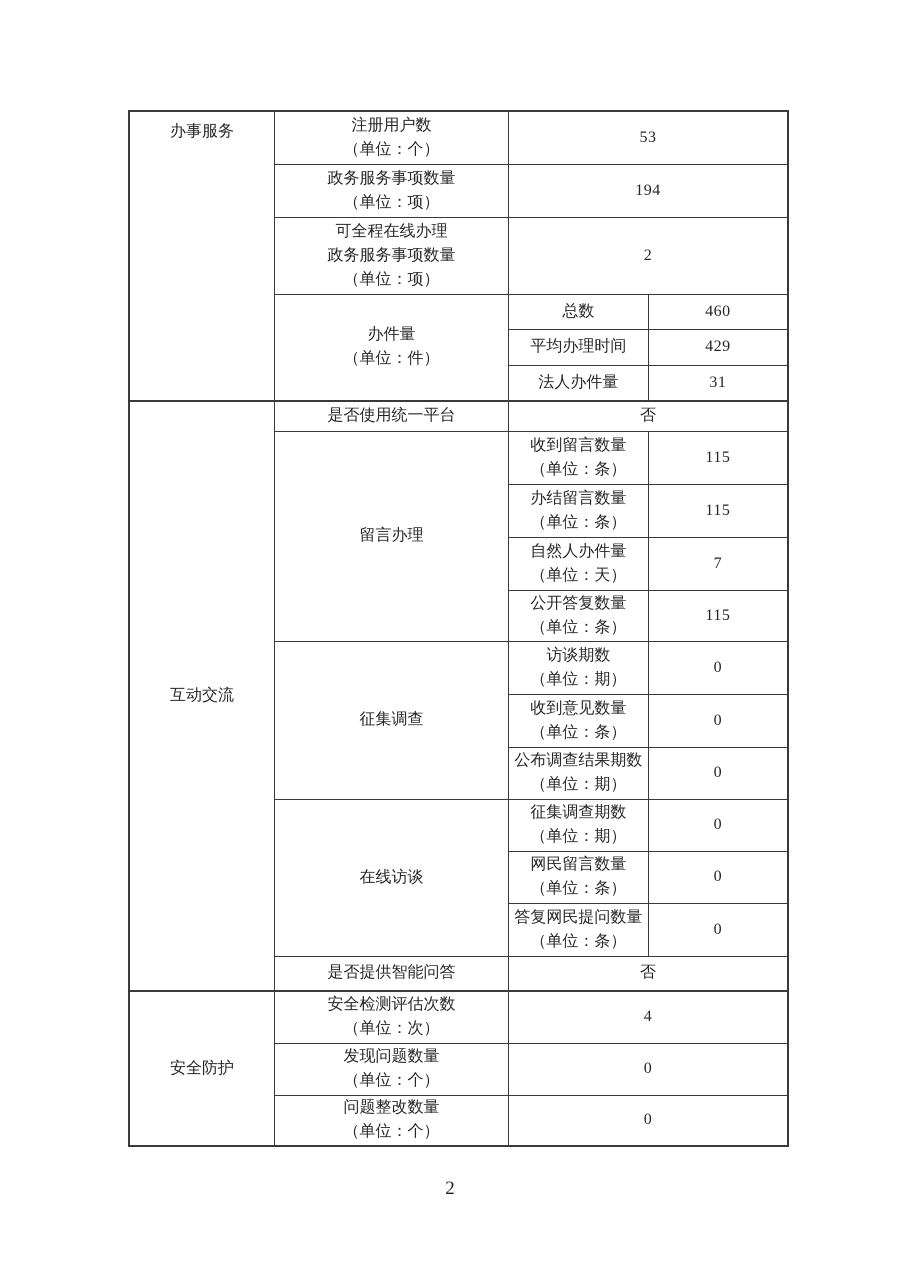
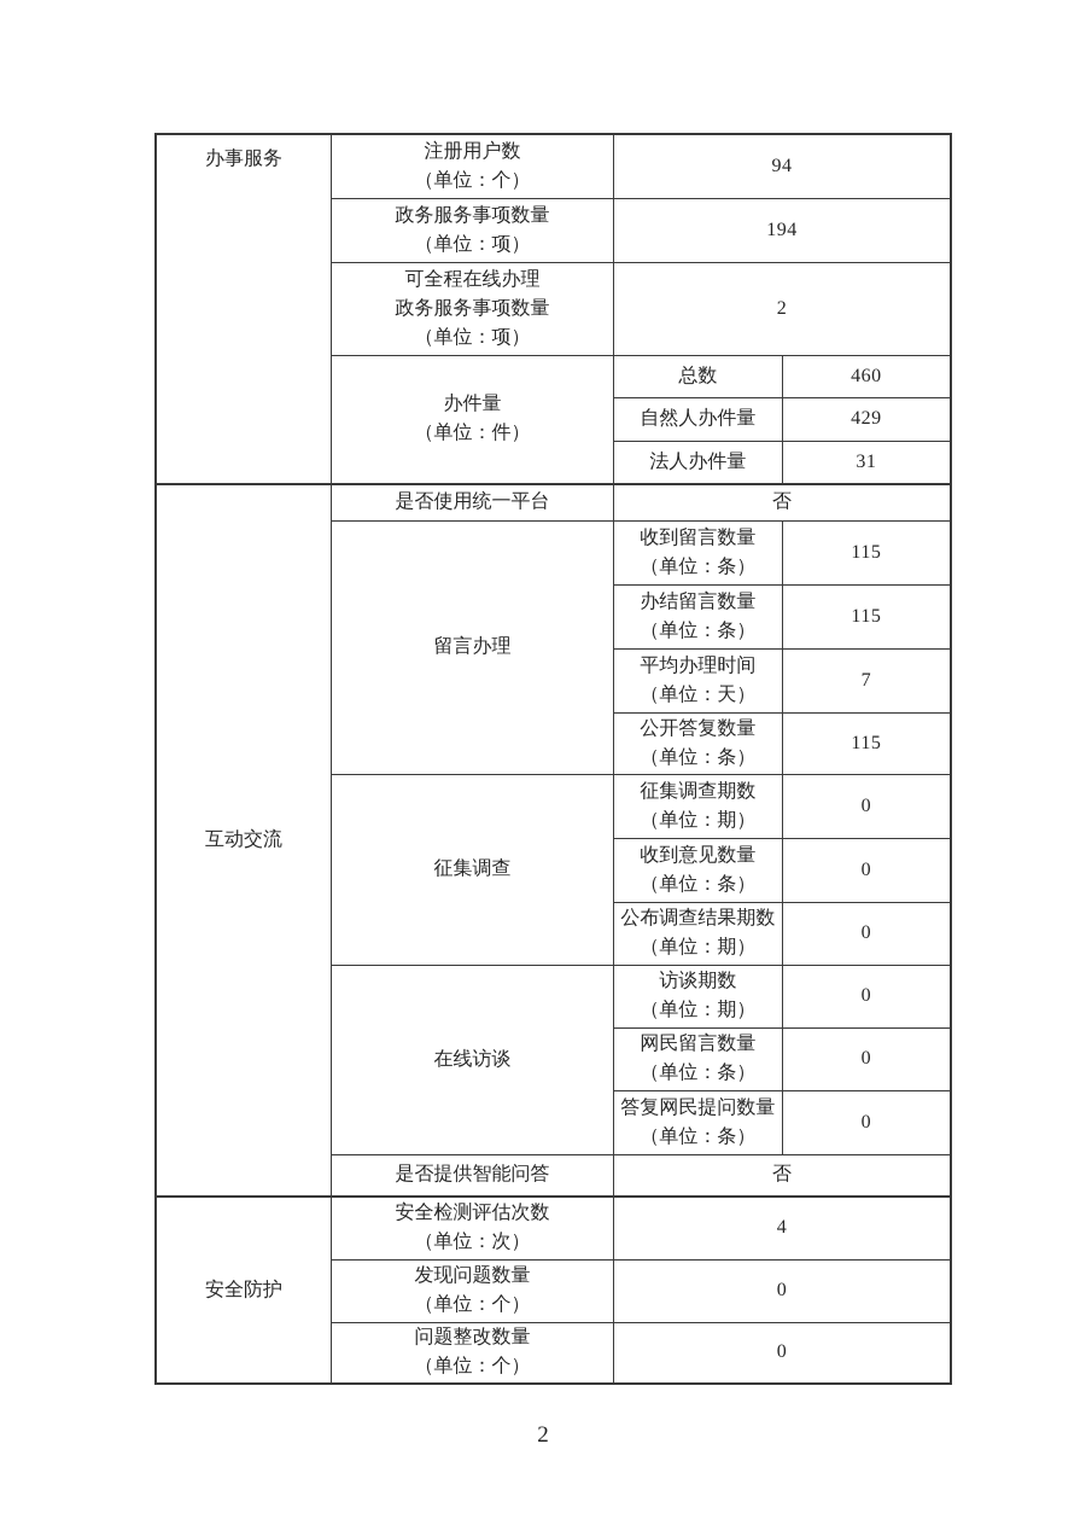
- 办事服务	注册用户数 （单位：个）	53
+ 办事服务	注册用户数 （单位：个）	94
  政务服务事项数量 （单位：项）	194
  可全程在线办理 政务服务事项数量 （单位：项）	2
  办件量 （单位：件）	总数	460
- 平均办理时间	429
+ 自然人办件量	429
  法人办件量	31
  互动交流	是否使用统一平台	否
  留言办理	收到留言数量 （单位：条）	115
  办结留言数量 （单位：条）	115
- 自然人办件量 （单位：天）	7
+ 平均办理时间 （单位：天）	7
  公开答复数量 （单位：条）	115
- 征集调查	访谈期数 （单位：期）	0
+ 征集调查	征集调查期数 （单位：期）	0
  收到意见数量 （单位：条）	0
  公布调查结果期数 （单位：期）	0
- 在线访谈	征集调查期数 （单位：期）	0
+ 在线访谈	访谈期数 （单位：期）	0
  网民留言数量 （单位：条）	0
  答复网民提问数量 （单位：条）	0
  是否提供智能问答	否
  安全防护	安全检测评估次数 （单位：次）	4
  发现问题数量 （单位：个）	0
  问题整改数量 （单位：个）	0
  2
